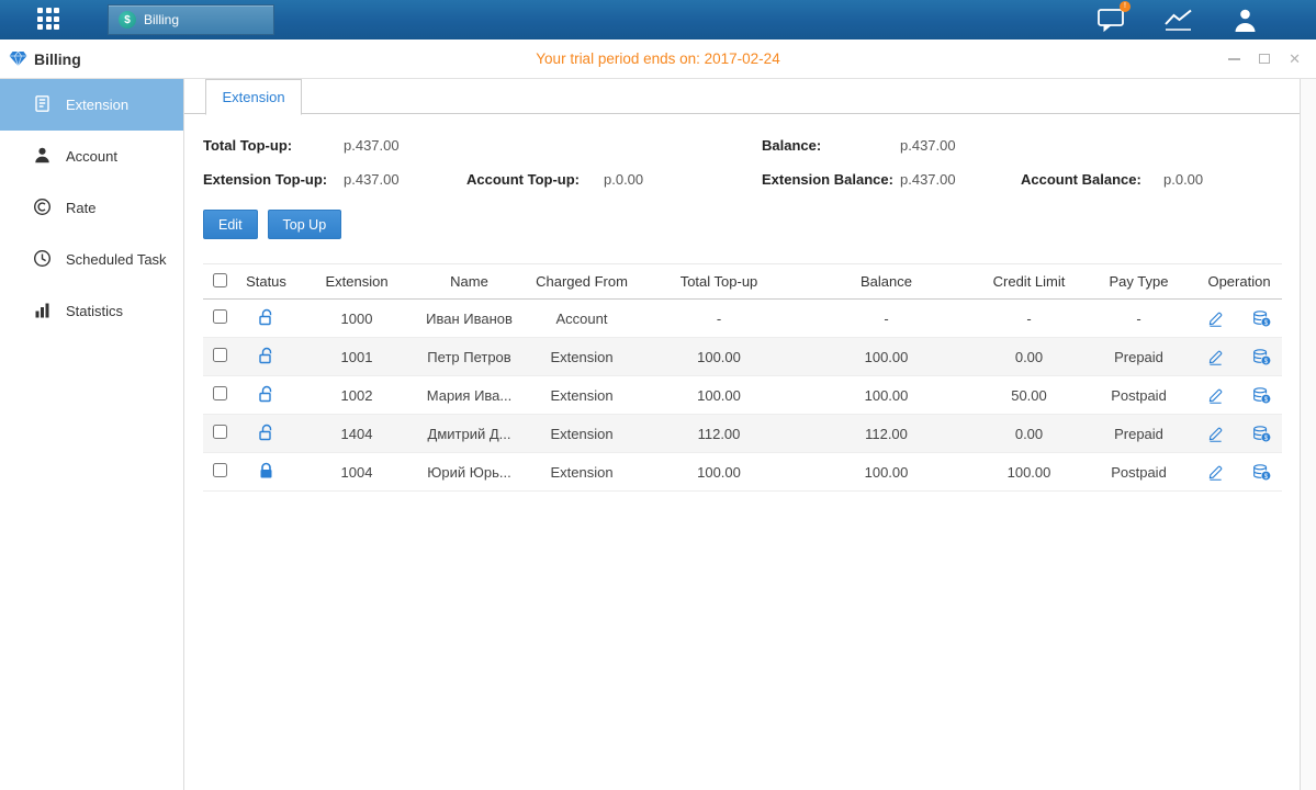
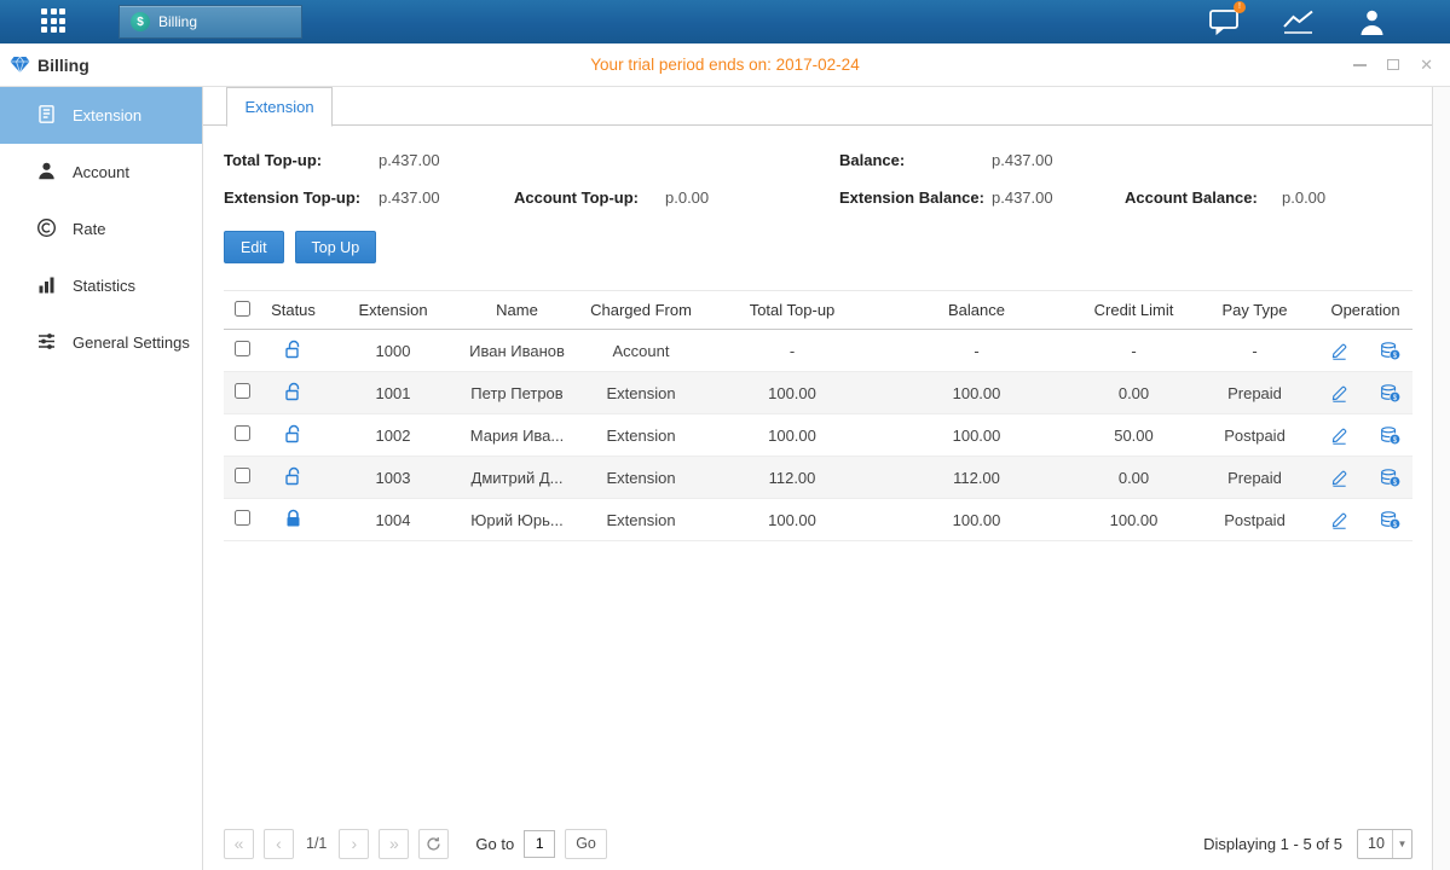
  $
  Billing
  Billing
  Your trial period ends on: 2017-02-24
  ✕
  Extension
  Account
  Rate
- Scheduled Task
  Statistics
+ General Settings
  Extension
  Total Top-up:
  p.437.00
  Balance:
  p.437.00
  Extension Top-up:
  p.437.00
  Account Top-up:
  p.0.00
  Extension Balance:
  p.437.00
  Account Balance:
  p.0.00
  Edit
  Top Up
  	Status	Extension	Name	Charged From	Total Top-up	Balance	Credit Limit	Pay Type	Operation
  		1000	Иван Иванов	Account	-	-	-	-
  		1001	Петр Петров	Extension	100.00	100.00	0.00	Prepaid
  		1002	Мария Ива...	Extension	100.00	100.00	50.00	Postpaid
- 		1404	Дмитрий Д...	Extension	112.00	112.00	0.00	Prepaid
+ 		1003	Дмитрий Д...	Extension	112.00	112.00	0.00	Prepaid
  		1004	Юрий Юрь...	Extension	100.00	100.00	100.00	Postpaid
+ «
+ ‹
+ 1/1
+ ›
+ »
+ Go to
+ 1
+ Go
+ Displaying 1 - 5 of 5
+ 10
+ ▼
